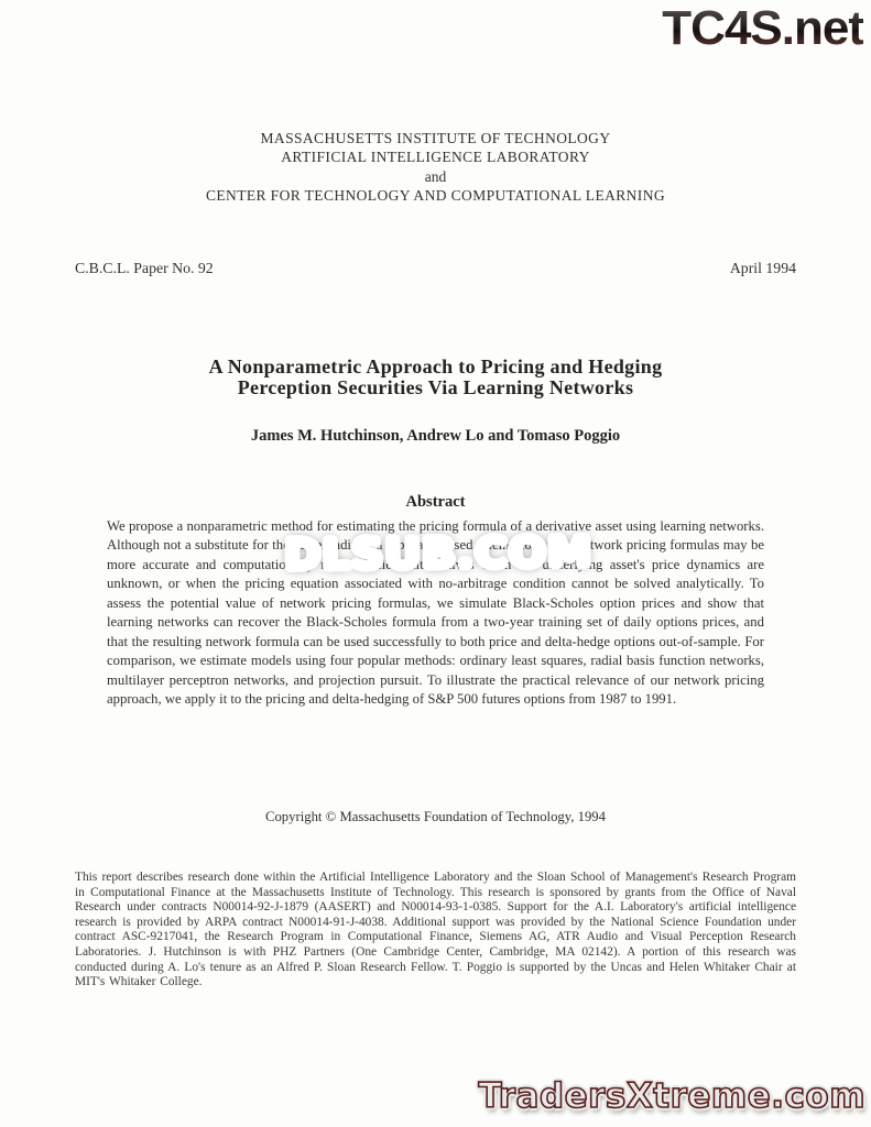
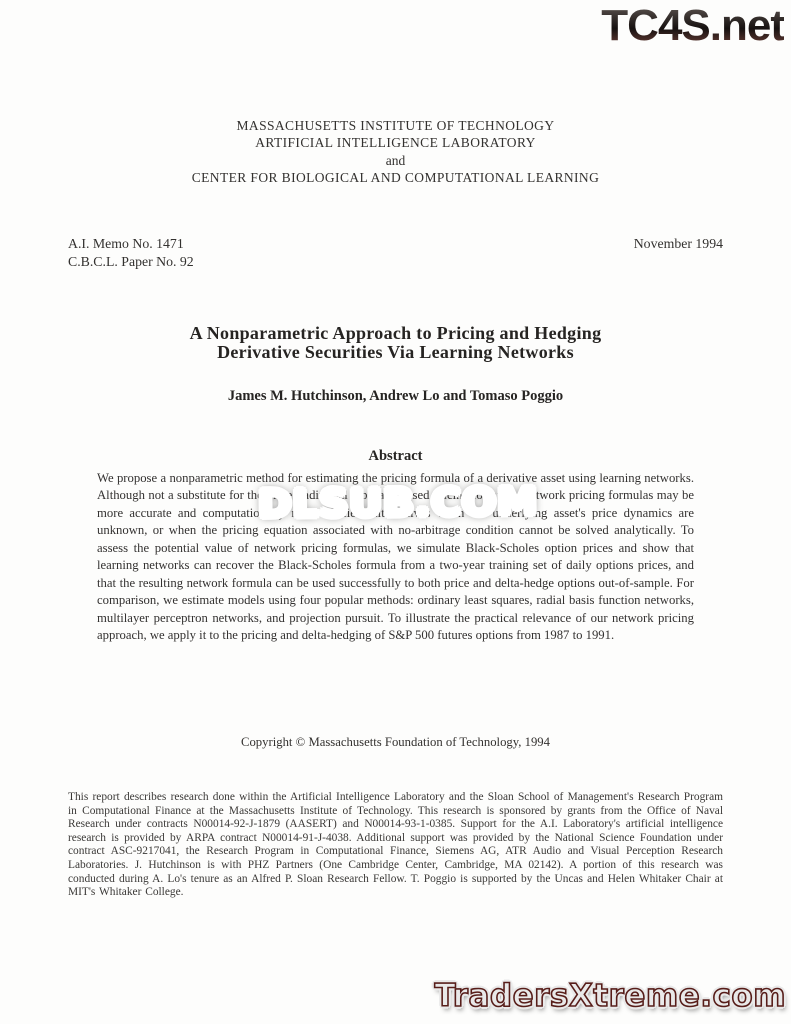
  TC4S.net
  MASSACHUSETTS INSTITUTE OF TECHNOLOGY
  ARTIFICIAL INTELLIGENCE LABORATORY
  and
- CENTER FOR TECHNOLOGY AND COMPUTATIONAL LEARNING
+ CENTER FOR BIOLOGICAL AND COMPUTATIONAL LEARNING
+ A.I. Memo No. 1471
  C.B.C.L. Paper No. 92
- April 1994
+ November 1994
  A Nonparametric Approach to Pricing and Hedging
- Perception Securities Via Learning Networks
+ Derivative Securities Via Learning Networks
  James M. Hutchinson, Andrew Lo and Tomaso Poggio
  Abstract
  We propose a nonparametric method for estimating the pricing formula of a derivative asset using learning networks. Although not a substitute for thwork pricing formulas may be more accurate and computatiog asset's price dynamics are unknown, or when the pricing equation associated with no-arbitrage condition cannot be solved analytically. To assess the potential value of network pricing formulas, we simulate Black-Scholes option prices and show that learning networks can recover the Black-Scholes formula from a two-year training set of daily options prices, and that the resulting network formula can be used successfully to both price and delta-hedge options out-of-sample. For comparison, we estimate models using four popular methods: ordinary least squares, radial basis function networks, multilayer perceptron networks, and projection pursuit. To illustrate the practical relevance of our network pricing approach, we apply it to the pricing and delta-hedging of S&P 500 futures options from 1987 to 1991.
  DLSUB.COM
  Copyright © Massachusetts Foundation of Technology, 1994
  This report describes research done within the Artificial Intelligence Laboratory and the Sloan School of Management's Research Program in Computational Finance at the Massachusetts Institute of Technology. This research is sponsored by grants from the Office of Naval Research under contracts N00014-92-J-1879 (AASERT) and N00014-93-1-0385. Support for the A.I. Laboratory's artificial intelligence research is provided by ARPA contract N00014-91-J-4038. Additional support was provided by the National Science Foundation under contract ASC-9217041, the Research Program in Computational Finance, Siemens AG, ATR Audio and Visual Perception Research Laboratories. J. Hutchinson is with PHZ Partners (One Cambridge Center, Cambridge, MA 02142). A portion of this research was conducted during A. Lo's tenure as an Alfred P. Sloan Research Fellow. T. Poggio is supported by the Uncas and Helen Whitaker Chair at MIT's Whitaker College.
  TradersXtreme.com
